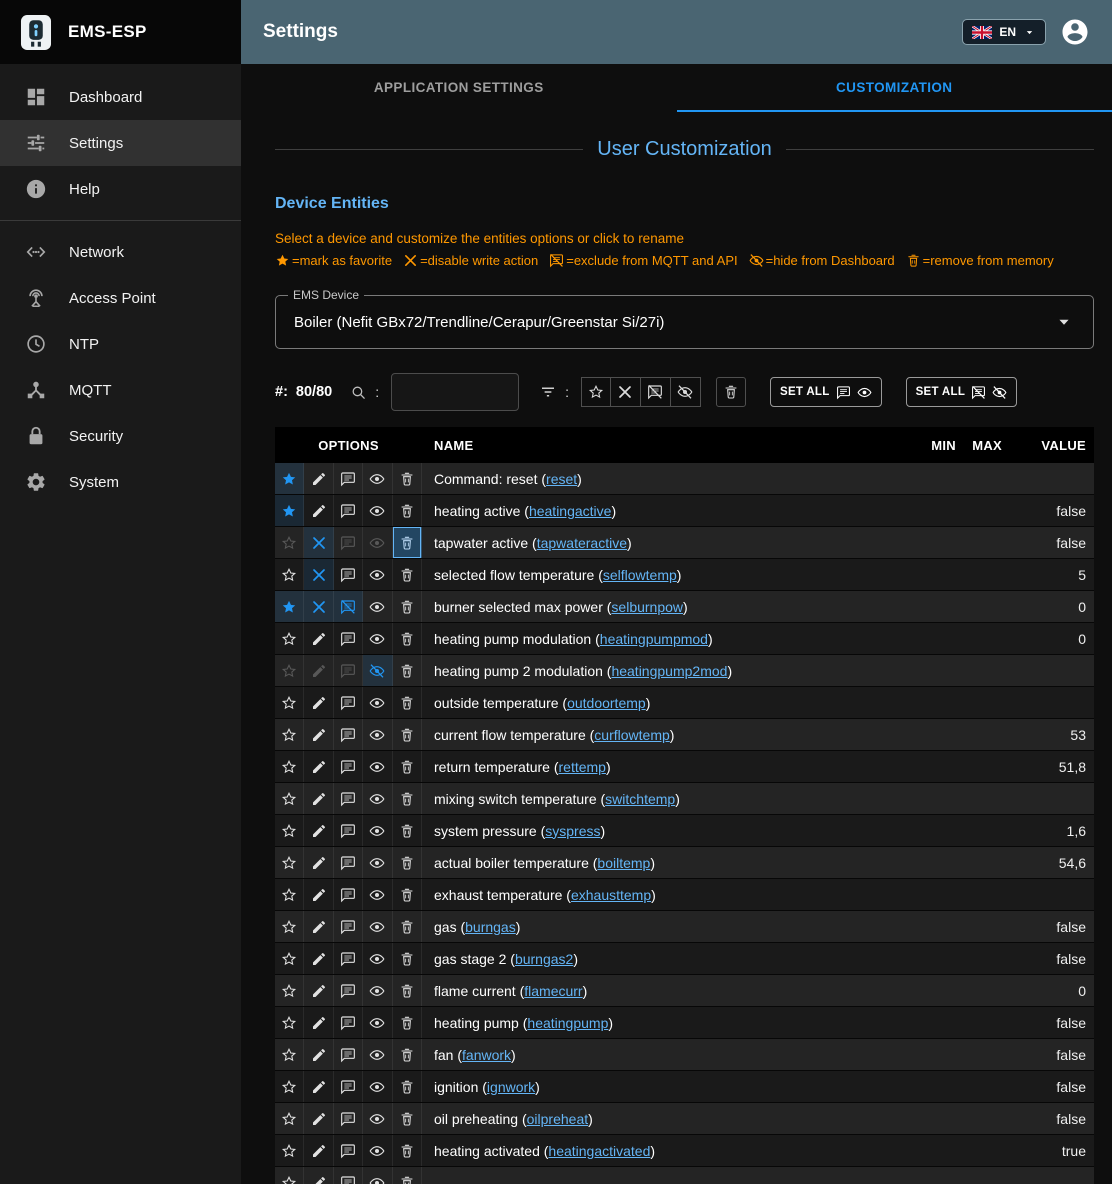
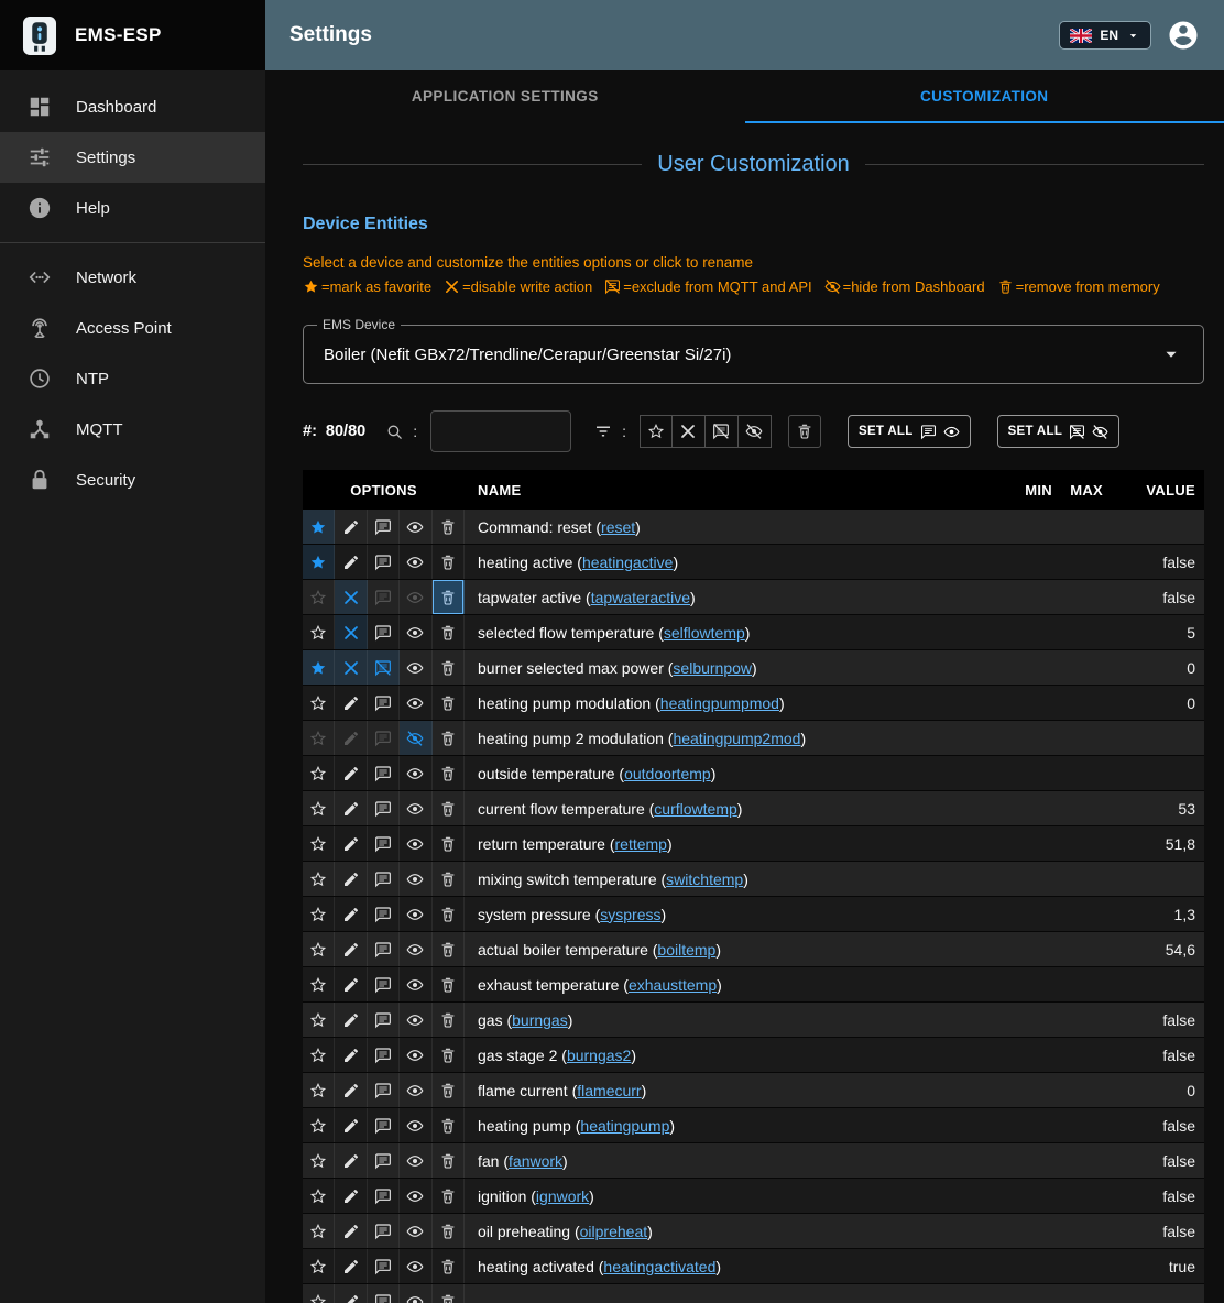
  EMS-ESP
  Dashboard
  Settings
  Help
  Network
  Access Point
  NTP
  MQTT
  Security
- System
  Settings
  EN
  APPLICATION SETTINGS
  CUSTOMIZATION
  User Customization
  Device Entities
  Select a device and customize the entities options or click to rename
  =mark as favorite
  =disable write action
  =exclude from MQTT and API
  =hide from Dashboard
  =remove from memory
  EMS Device
  Boiler (Nefit GBx72/Trendline/Cerapur/Greenstar Si/27i)
  #:
  80/80
  :
  :
  SET ALL
  SET ALL
  OPTIONS
  NAME
  MIN
  MAX
  VALUE
  Command: reset (reset)
  heating active (heatingactive)
  false
  tapwater active (tapwateractive)
  false
  selected flow temperature (selflowtemp)
  5
  burner selected max power (selburnpow)
  0
  heating pump modulation (heatingpumpmod)
  0
  heating pump 2 modulation (heatingpump2mod)
  outside temperature (outdoortemp)
  current flow temperature (curflowtemp)
  53
  return temperature (rettemp)
  51,8
  mixing switch temperature (switchtemp)
  system pressure (syspress)
- 1,6
+ 1,3
  actual boiler temperature (boiltemp)
  54,6
  exhaust temperature (exhausttemp)
  gas (burngas)
  false
  gas stage 2 (burngas2)
  false
  flame current (flamecurr)
  0
  heating pump (heatingpump)
  false
  fan (fanwork)
  false
  ignition (ignwork)
  false
  oil preheating (oilpreheat)
  false
  heating activated (heatingactivated)
  true
